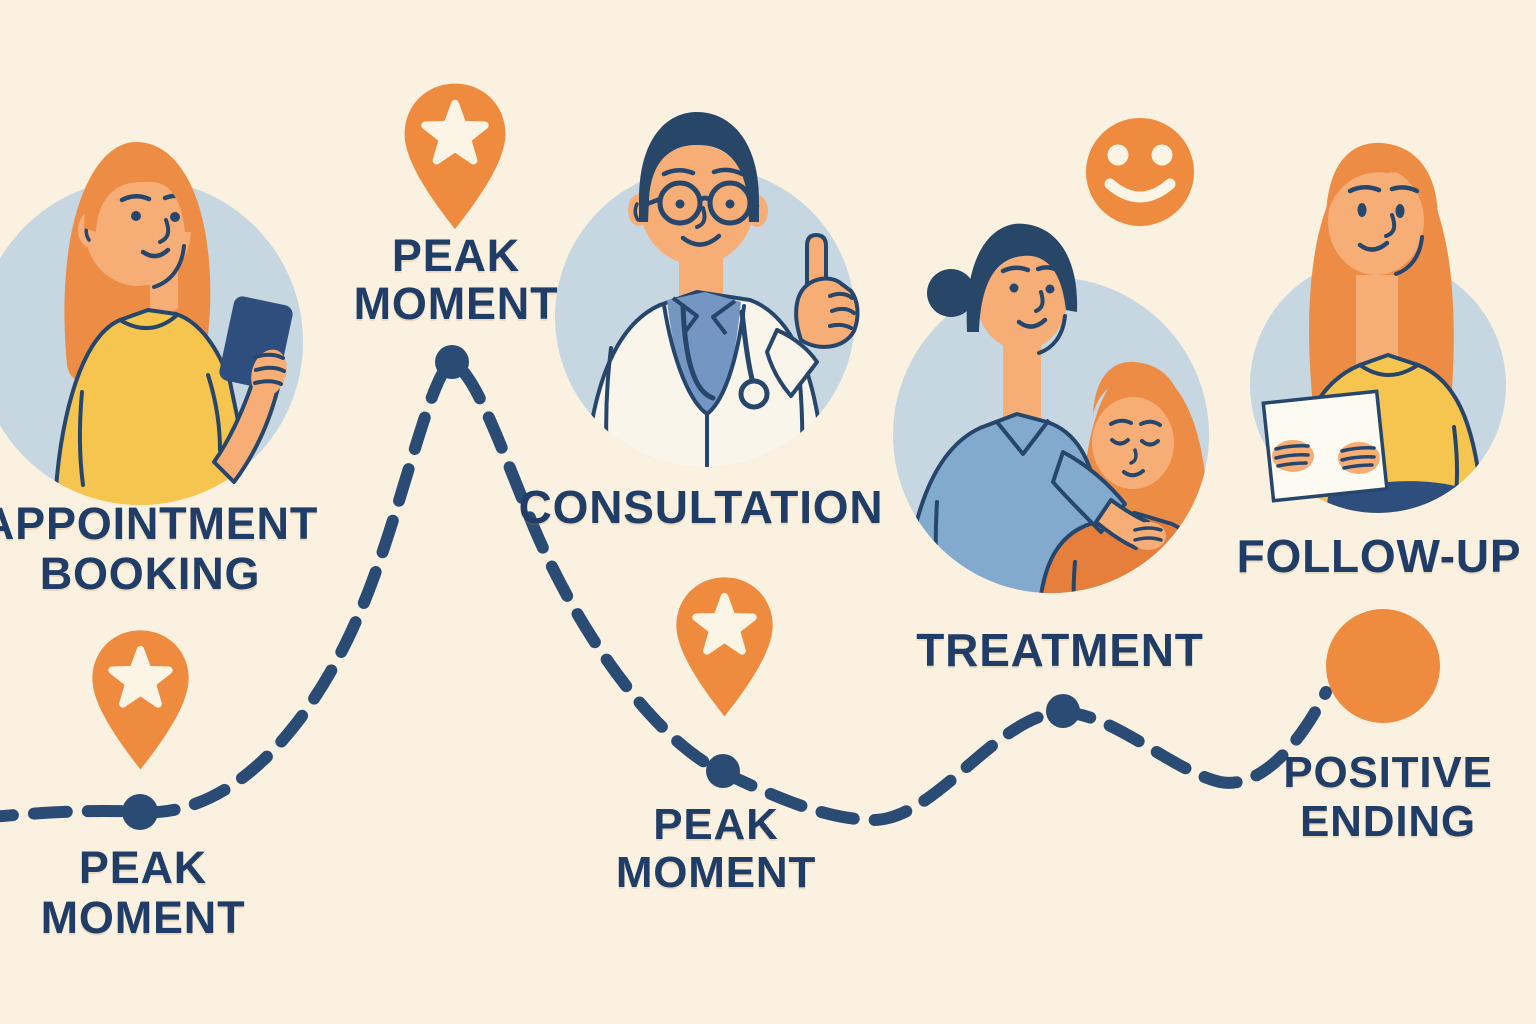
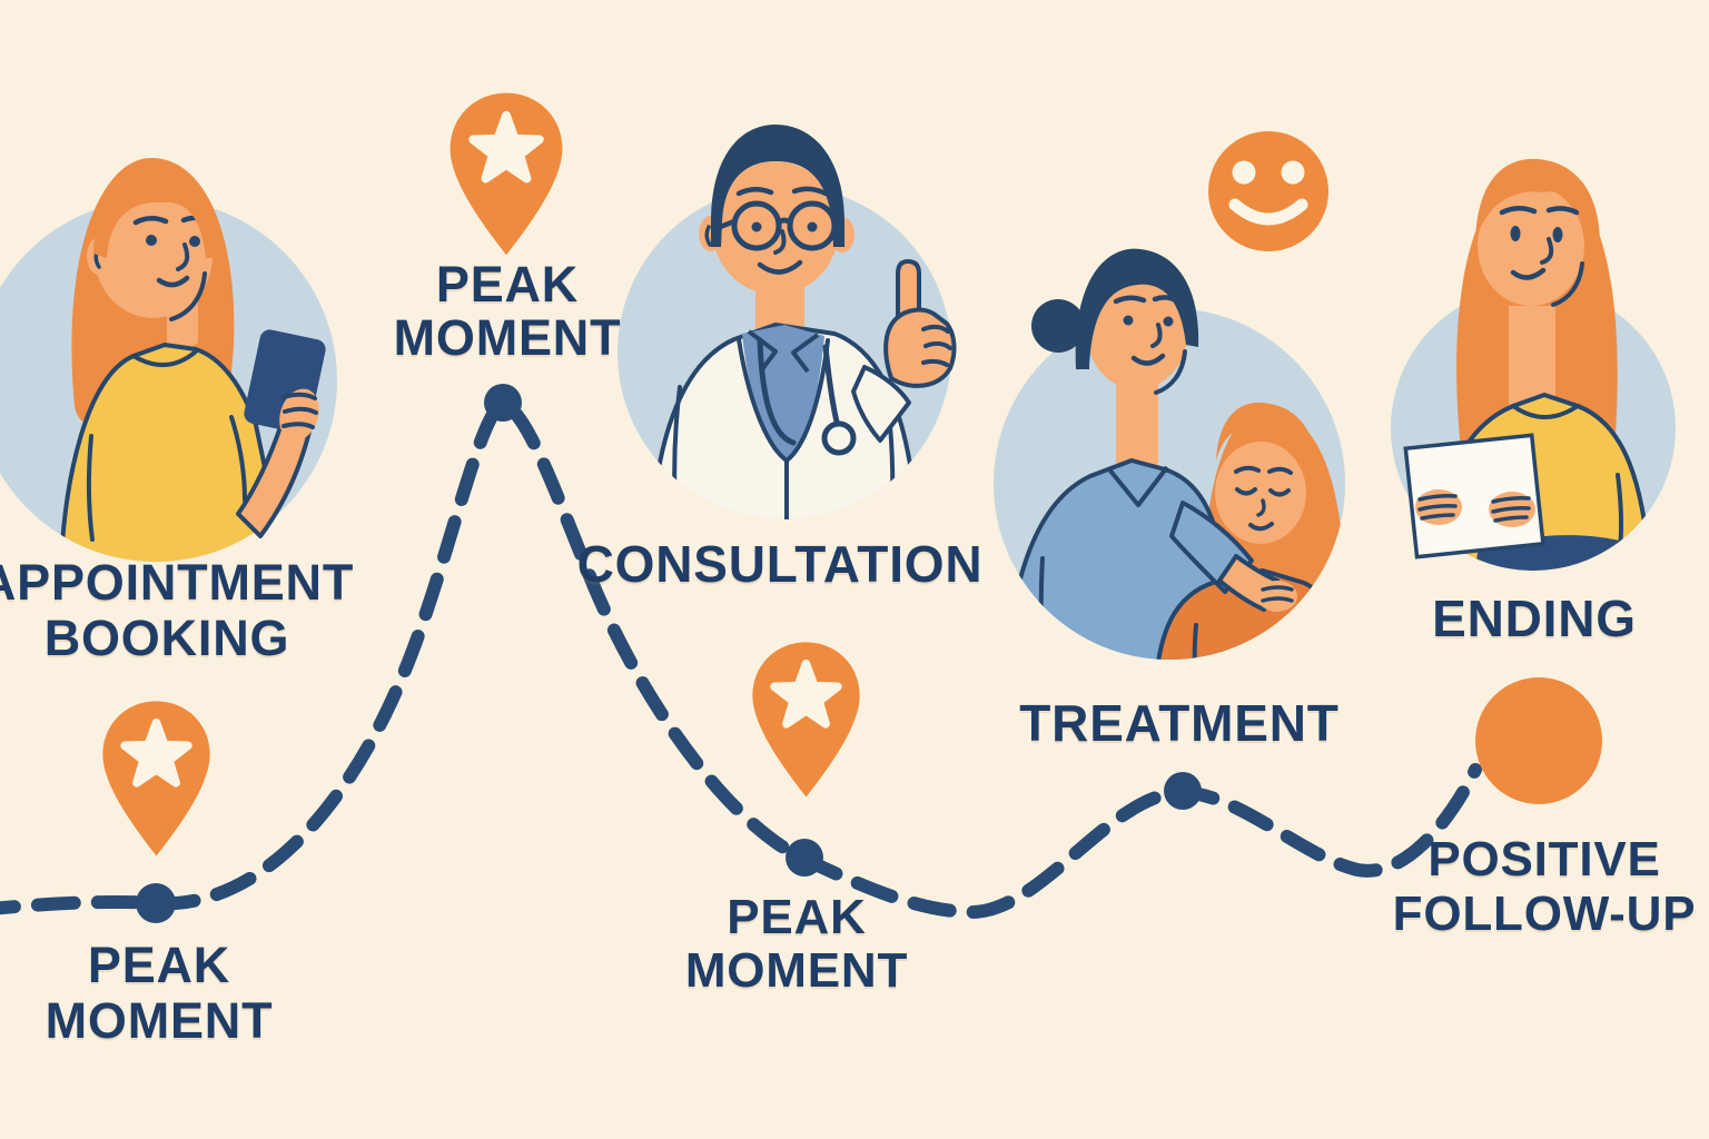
  PPOINTMENT
  BOOKING
  PEAK
  MOMENT
  PEAK
  MOMENT
  CONSULTATION
  PEAK
  MOMENT
  TREATMENT
- FOLLOW-UP
+ ENDING
  POSITIVE
- ENDING
+ FOLLOW-UP
